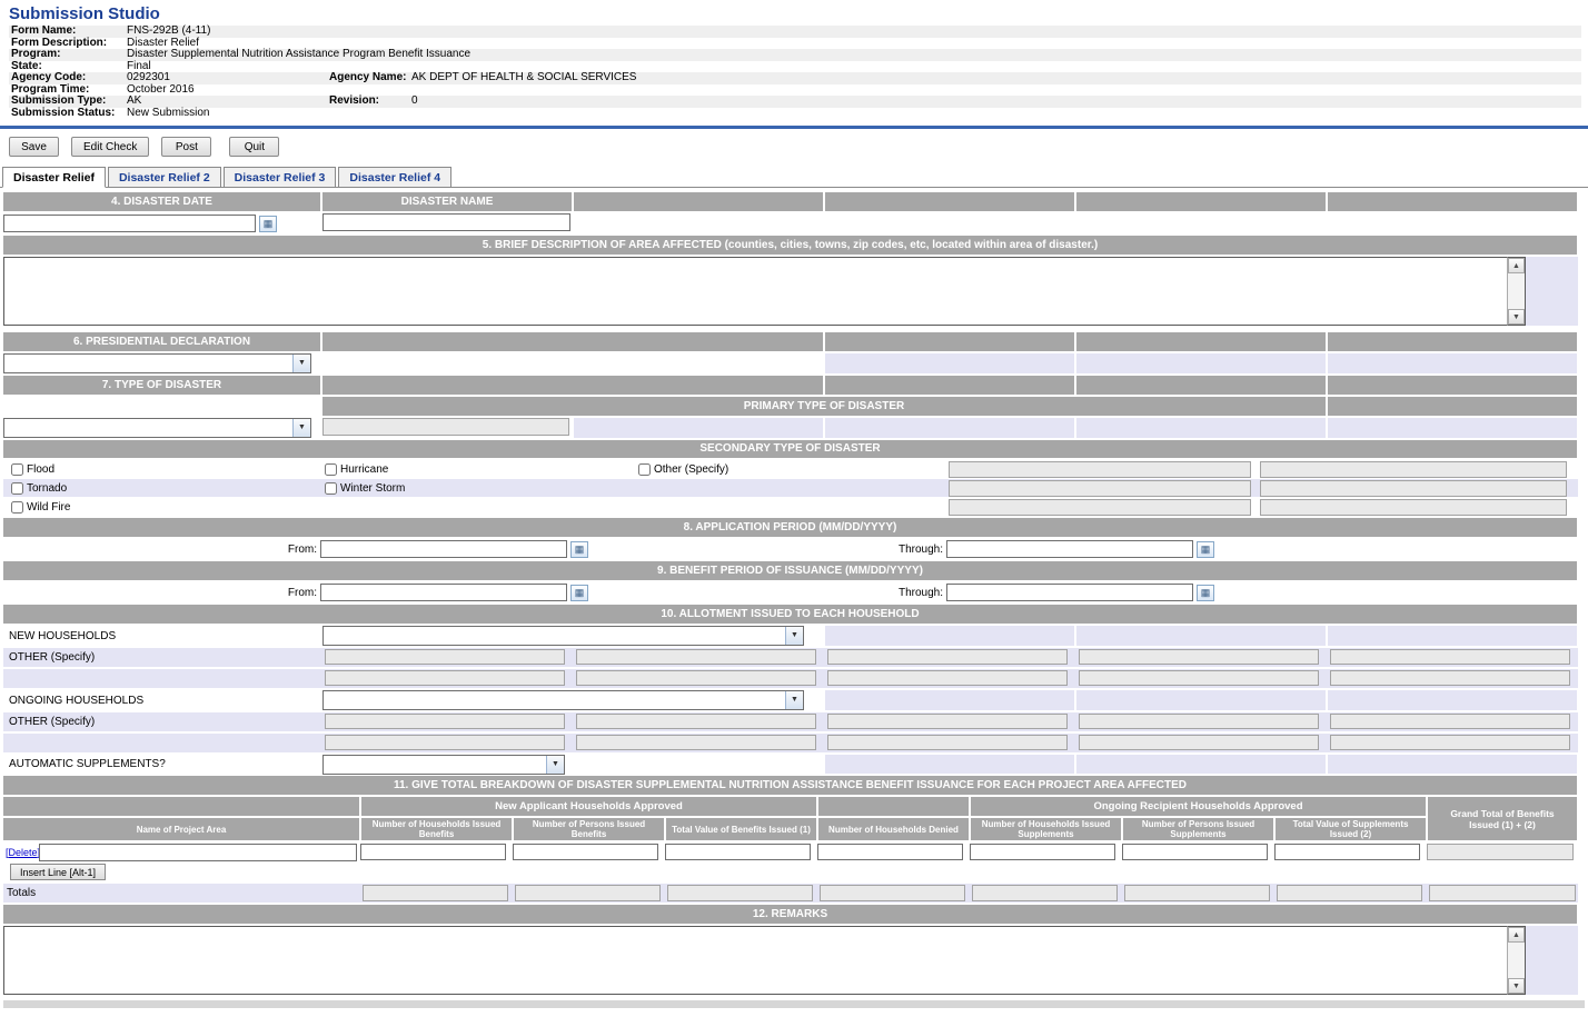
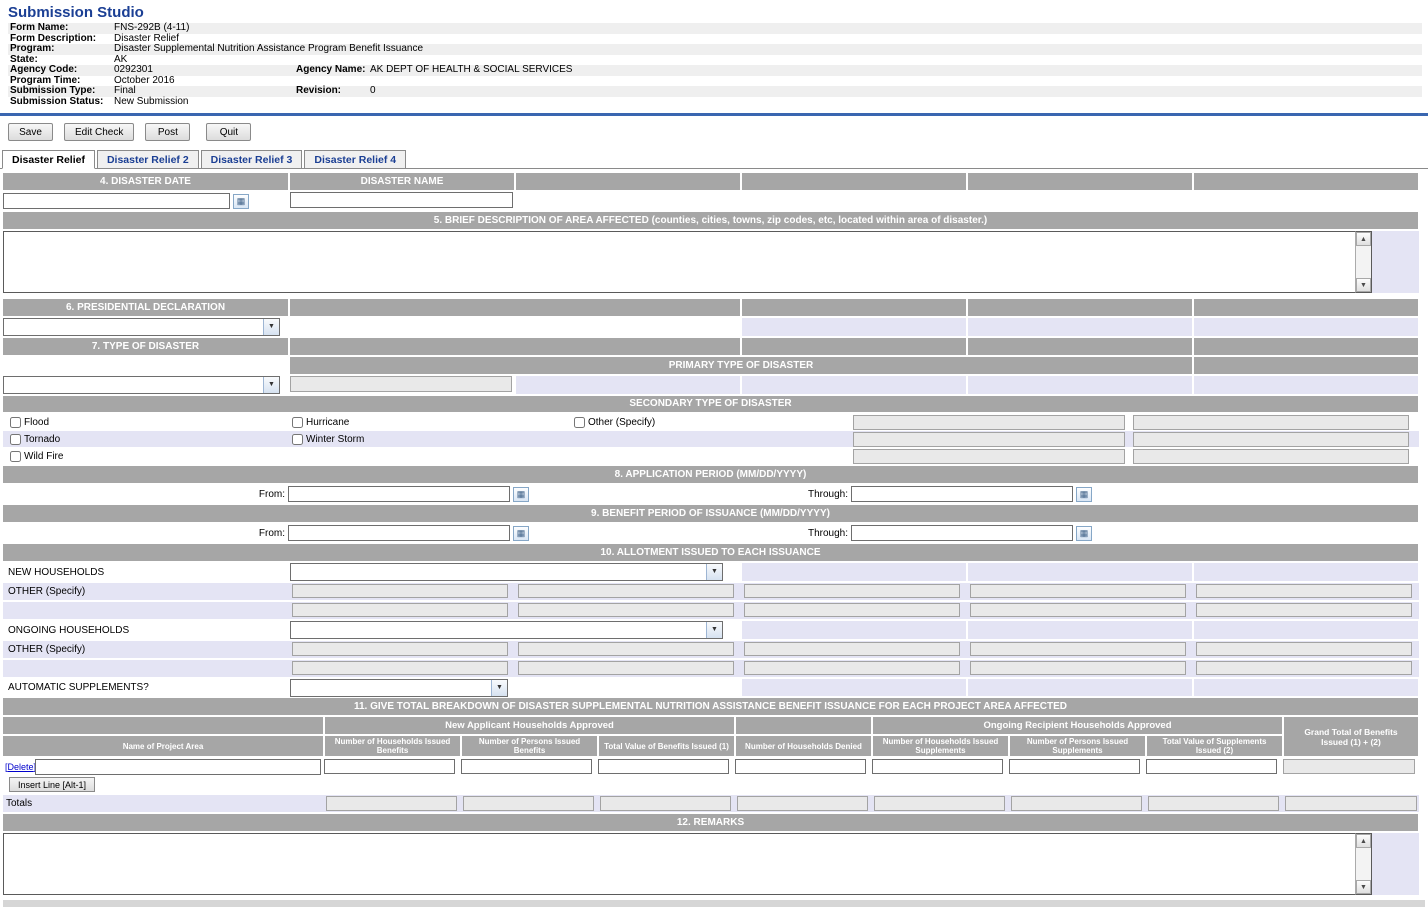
  Submission Studio
  Form Name:
  FNS-292B (4-11)
  Form Description:
  Disaster Relief
  Program:
  Disaster Supplemental Nutrition Assistance Program Benefit Issuance
  State:
- Final
+ AK
  Agency Code:
  0292301
  Agency Name:
  AK DEPT OF HEALTH & SOCIAL SERVICES
  Program Time:
  October 2016
  Submission Type:
- AK
+ Final
  Revision:
  0
  Submission Status:
  New Submission
  Save
  Edit Check
  Post
  Quit
  Disaster Relief
  Disaster Relief 2
  Disaster Relief 3
  Disaster Relief 4
  4. DISASTER DATE
  DISASTER NAME
  ▦
  5. BRIEF DESCRIPTION OF AREA AFFECTED (counties, cities, towns, zip codes, etc, located within area of disaster.)
  6. PRESIDENTIAL DECLARATION
  7. TYPE OF DISASTER
  PRIMARY TYPE OF DISASTER
  SECONDARY TYPE OF DISASTER
  Flood
  Hurricane
  Other (Specify)
  Tornado
  Winter Storm
  Wild Fire
  8. APPLICATION PERIOD (MM/DD/YYYY)
  From:
  ▦
  Through:
  ▦
  9. BENEFIT PERIOD OF ISSUANCE (MM/DD/YYYY)
  From:
  ▦
  Through:
  ▦
- 10. ALLOTMENT ISSUED TO EACH HOUSEHOLD
+ 10. ALLOTMENT ISSUED TO EACH ISSUANCE
  NEW HOUSEHOLDS
  OTHER (Specify)
  ONGOING HOUSEHOLDS
  OTHER (Specify)
  AUTOMATIC SUPPLEMENTS?
  11. GIVE TOTAL BREAKDOWN OF DISASTER SUPPLEMENTAL NUTRITION ASSISTANCE BENEFIT ISSUANCE FOR EACH PROJECT AREA AFFECTED
  New Applicant Households Approved
  Ongoing Recipient Households Approved
  Name of Project Area
  Number of Households Issued Benefits
  Number of Persons Issued Benefits
  Total Value of Benefits Issued (1)
  Number of Households Denied
  Number of Households Issued Supplements
  Number of Persons Issued Supplements
  Total Value of Supplements Issued (2)
  Grand Total of Benefits Issued (1) + (2)
  [Delete
  Insert Line [Alt-1]
  Totals
  12. REMARKS
